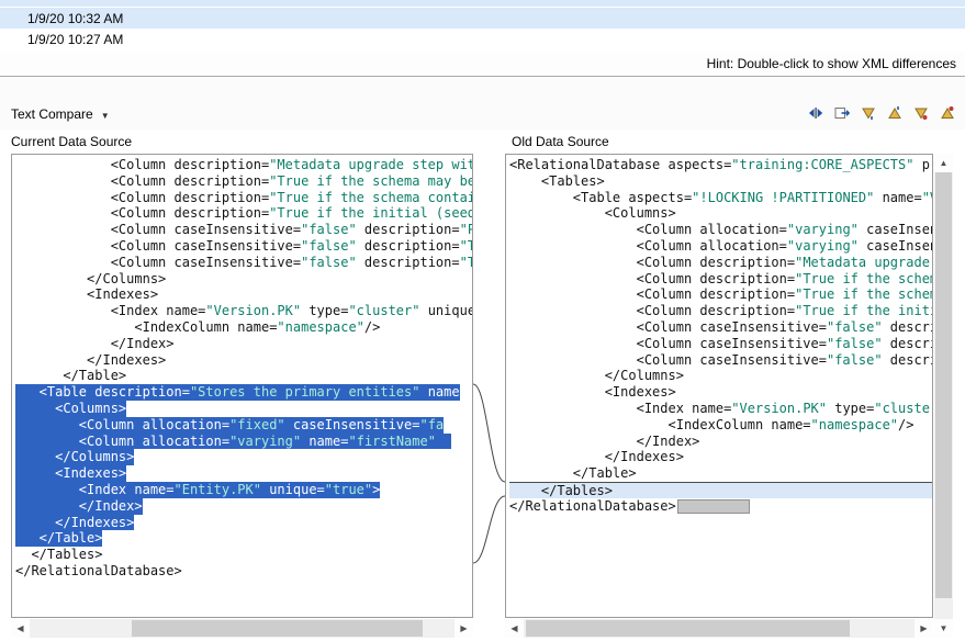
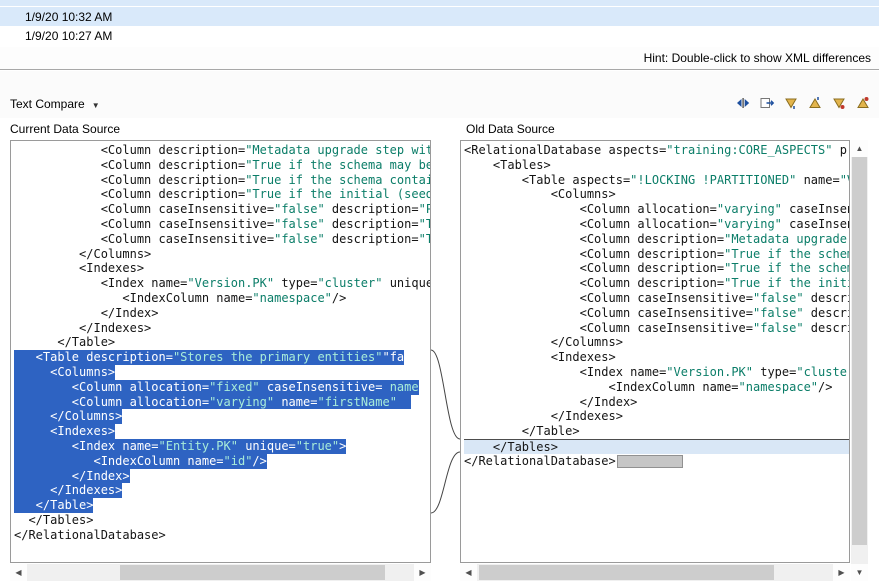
  1/9/20 10:32 AM
  1/9/20 10:27 AM
  Hint: Double-click to show XML differences
  Text Compare
  ▼
  Current Data Source
  Old Data Source
  <Column description="Metadata upgrade step wit
  <Column description="True if the schema may be
  <Column description="True if the schema contai
  <Column description="True if the initial (seed
  <Column caseInsensitive="false" description="P
  <Column caseInsensitive="false" description="T
  <Column caseInsensitive="false" description="T
  </Columns>
  <Indexes>
  <Index name="Version.PK" type="cluster" unique
  <IndexColumn name="namespace"/>
  </Index>
  </Indexes>
  </Table>
- <Table description="Stores the primary entities" name
+ <Table description="Stores the primary entities""fa
  <Columns>
- <Column allocation="fixed" caseInsensitive="fa
+ <Column allocation="fixed" caseInsensitive= name
  <Column allocation="varying" name="firstName"
  </Columns>
  <Indexes>
  <Index name="Entity.PK" unique="true">
+ <IndexColumn name="id"/>
  </Index>
  </Indexes>
  </Table>
  </Tables>
  </RelationalDatabase>
  <RelationalDatabase aspects="training:CORE_ASPECTS" p
  <Tables>
  <Table aspects="!LOCKING !PARTITIONED" name="
  <Columns>
  <Column allocation="varying" caseInse
  <Column allocation="varying" caseInse
  <Column description="Metadata upgrade
  <Column description="True if the sche
  <Column description="True if the sche
  <Column description="True if the init
  <Column caseInsensitive="false" descr
  <Column caseInsensitive="false" descr
  <Column caseInsensitive="false" descr
  </Columns>
  <Indexes>
  <Index name="Version.PK" type="cluste
  <IndexColumn name="namespace"/>
  </Index>
  </Indexes>
  </Table>
  </Tables>
  </RelationalDatabase>
  ◀
  ▶
  ◀
  ▶
  ▲
  ▼
